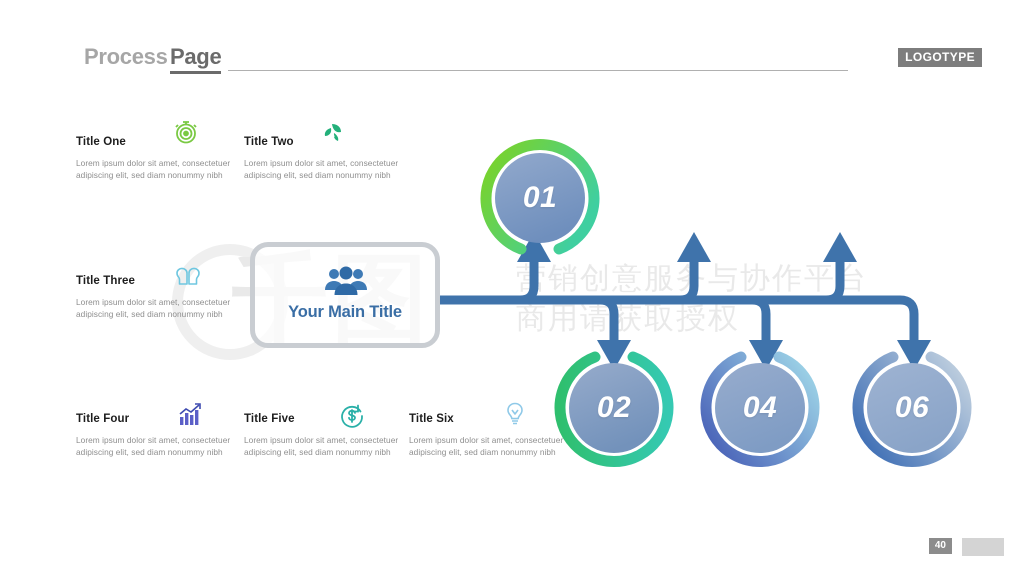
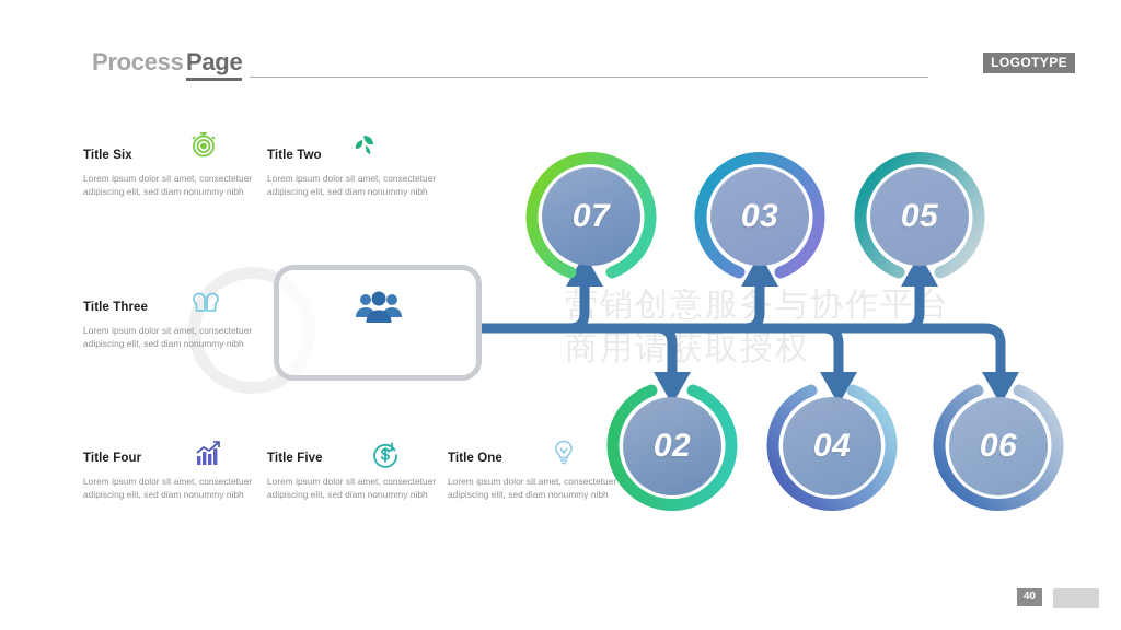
- 千图
  销创意服与协作平台
  商用请获取授权
  Process
  Page
  LOGOTYPE
- Your Main Title
- Title One
+ Title Six
  Lorem ipsum dolor sit amet, consectetuer adipiscing elit, sed diam nonummy nibh
  Title Two
  Lorem ipsum dolor sit amet, consectetuer adipiscing elit, sed diam nonummy nibh
  Title Three
  Lorem ipsum dolor sit amet, consectetuer adipiscing elit, sed diam nonummy nibh
  Title Four
  Lorem ipsum dolor sit amet, consectetuer adipiscing elit, sed diam nonummy nibh
  Title Five
  Lorem ipsum dolor sit amet, consectetuer adipiscing elit, sed diam nonummy nibh
- Title Six
+ Title One
  Lorem ipsum dolor sit amet, consectetuer adipiscing elit, sed diam nonummy nibh
- 01
+ 07
+ 03
+ 05
  02
  04
  06
  40
